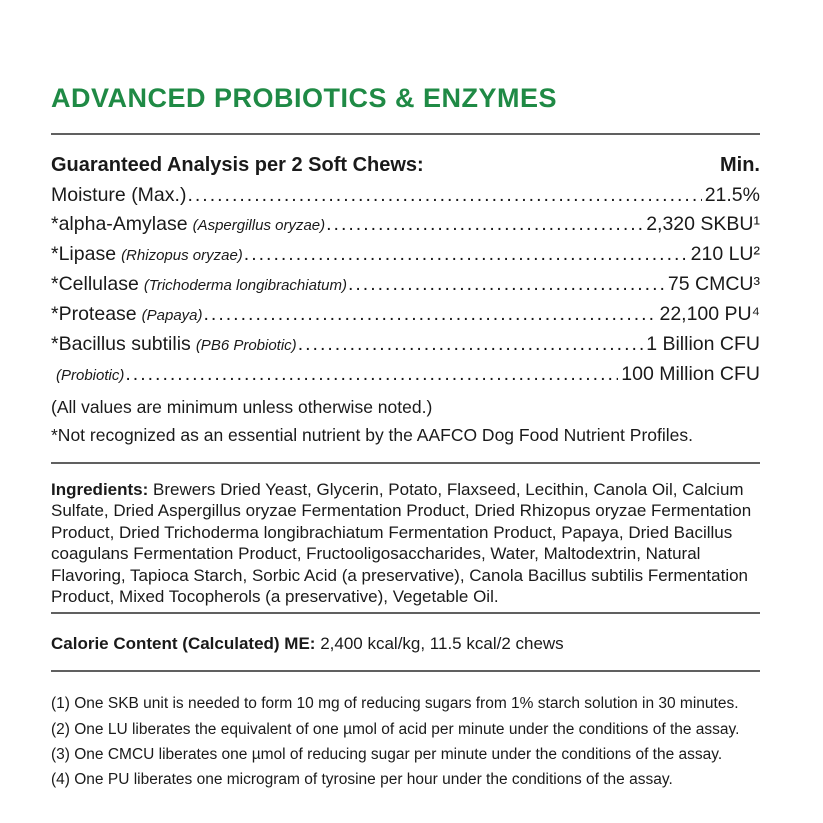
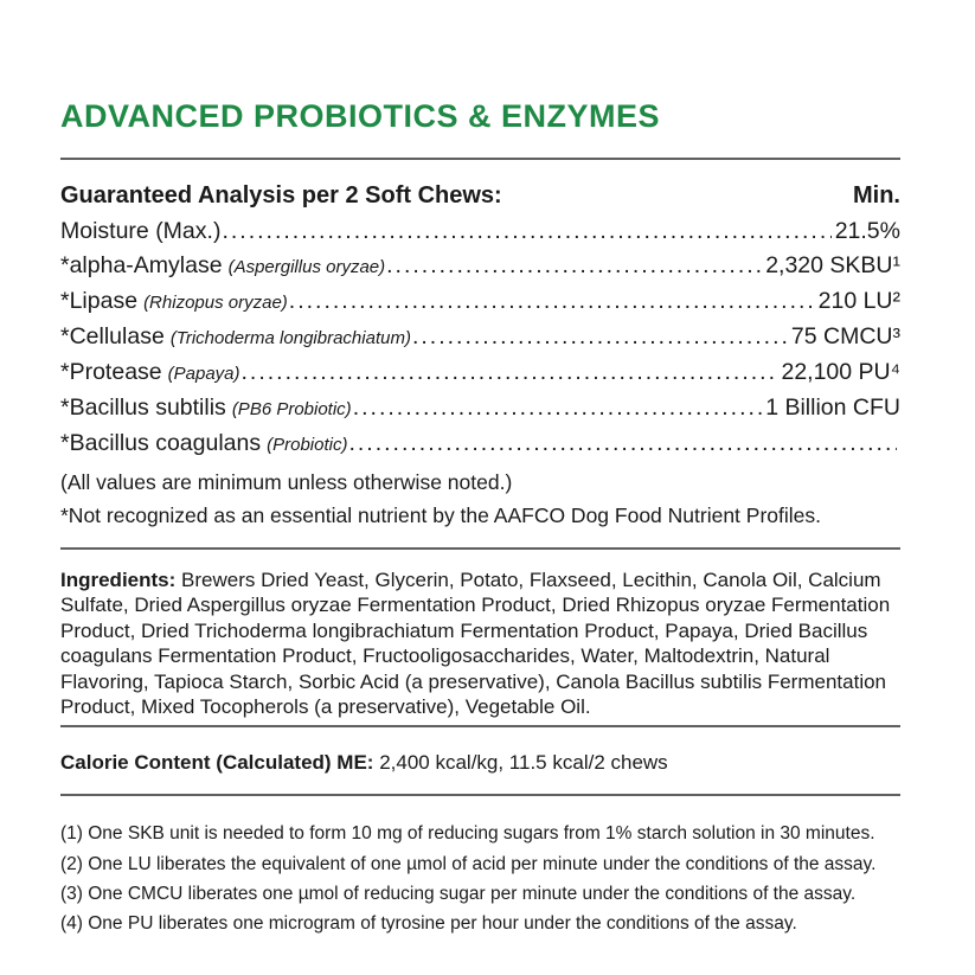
  ADVANCED PROBIOTICS & ENZYMES
  Guaranteed Analysis per 2 Soft Chews:
  Min.
  Moisture (Max.)
  21.5%
  *alpha-Amylase
  (Aspergillus oryzae)
  2,320 SKBU¹
  *Lipase
  (Rhizopus oryzae)
  210 LU²
  *Cellulase
  (Trichoderma longibrachiatum)
  75 CMCU³
  *Protease
  (Papaya)
  22,100 PU⁴
  *Bacillus subtilis
  (PB6 Probiotic)
  1 Billion CFU
+ *Bacillus coagulans
  (Probiotic)
- 100 Million CFU
  (All values are minimum unless otherwise noted.)
  *Not recognized as an essential nutrient by the AAFCO Dog Food Nutrient Profiles.
  Ingredients: Brewers Dried Yeast, Glycerin, Potato, Flaxseed, Lecithin, Canola Oil, Calcium Sulfate, Dried Aspergillus oryzae Fermentation Product, Dried Rhizopus oryzae Fermentation Product, Dried Trichoderma longibrachiatum Fermentation Product, Papaya, Dried Bacillus coagulans Fermentation Product, Fructooligosaccharides, Water, Maltodextrin, Natural Flavoring, Tapioca Starch, Sorbic Acid (a preservative), Canola Bacillus subtilis Fermentation Product, Mixed Tocopherols (a preservative), Vegetable Oil.
  Calorie Content (Calculated) ME: 2,400 kcal/kg, 11.5 kcal/2 chews
  (1) One SKB unit is needed to form 10 mg of reducing sugars from 1% starch solution in 30 minutes.
  (2) One LU liberates the equivalent of one µmol of acid per minute under the conditions of the assay.
  (3) One CMCU liberates one µmol of reducing sugar per minute under the conditions of the assay.
  (4) One PU liberates one microgram of tyrosine per hour under the conditions of the assay.
